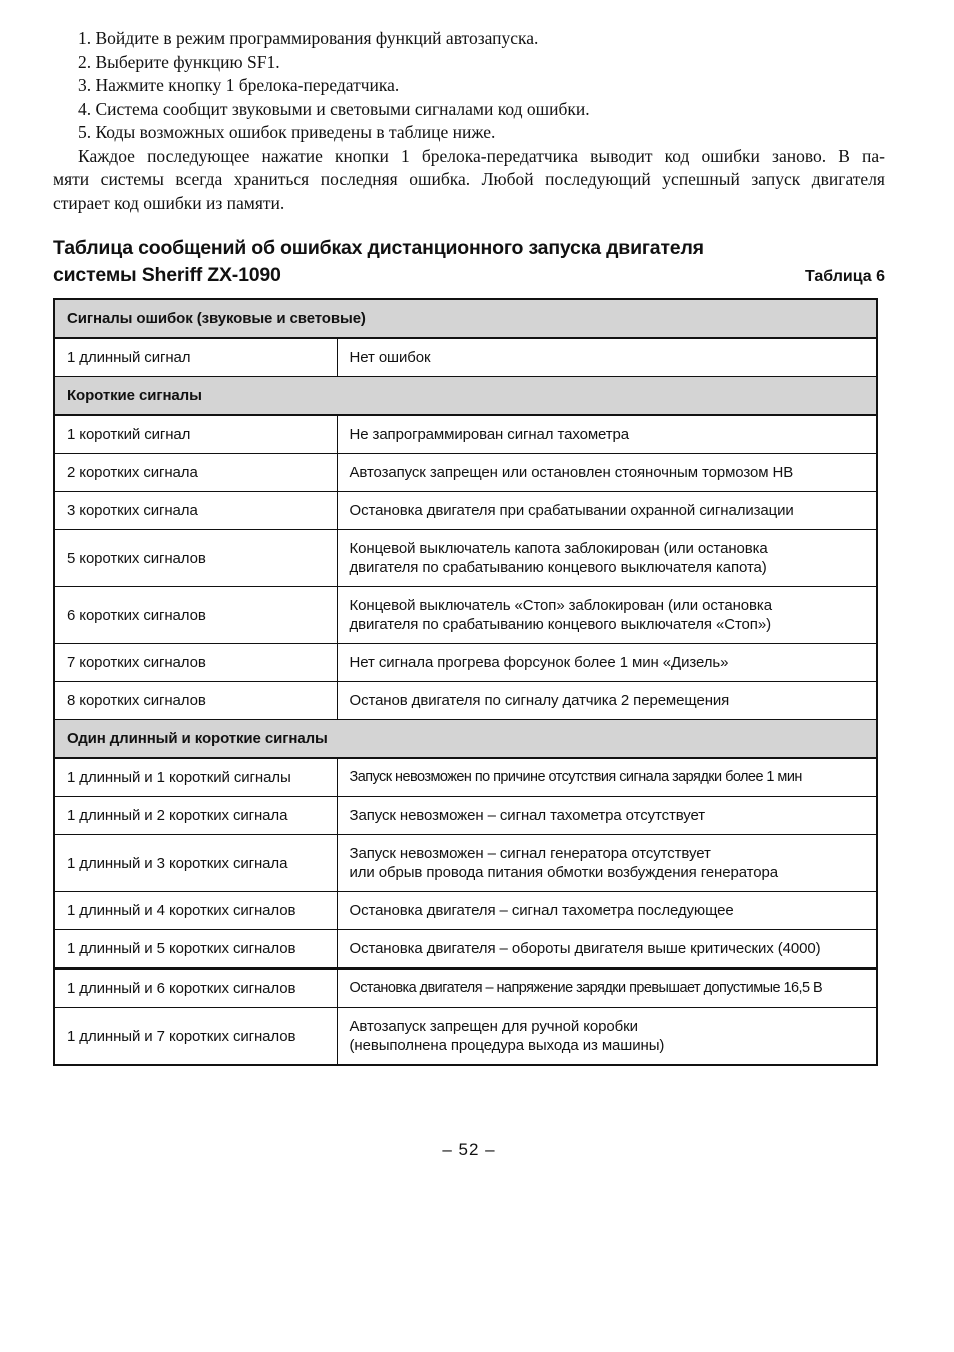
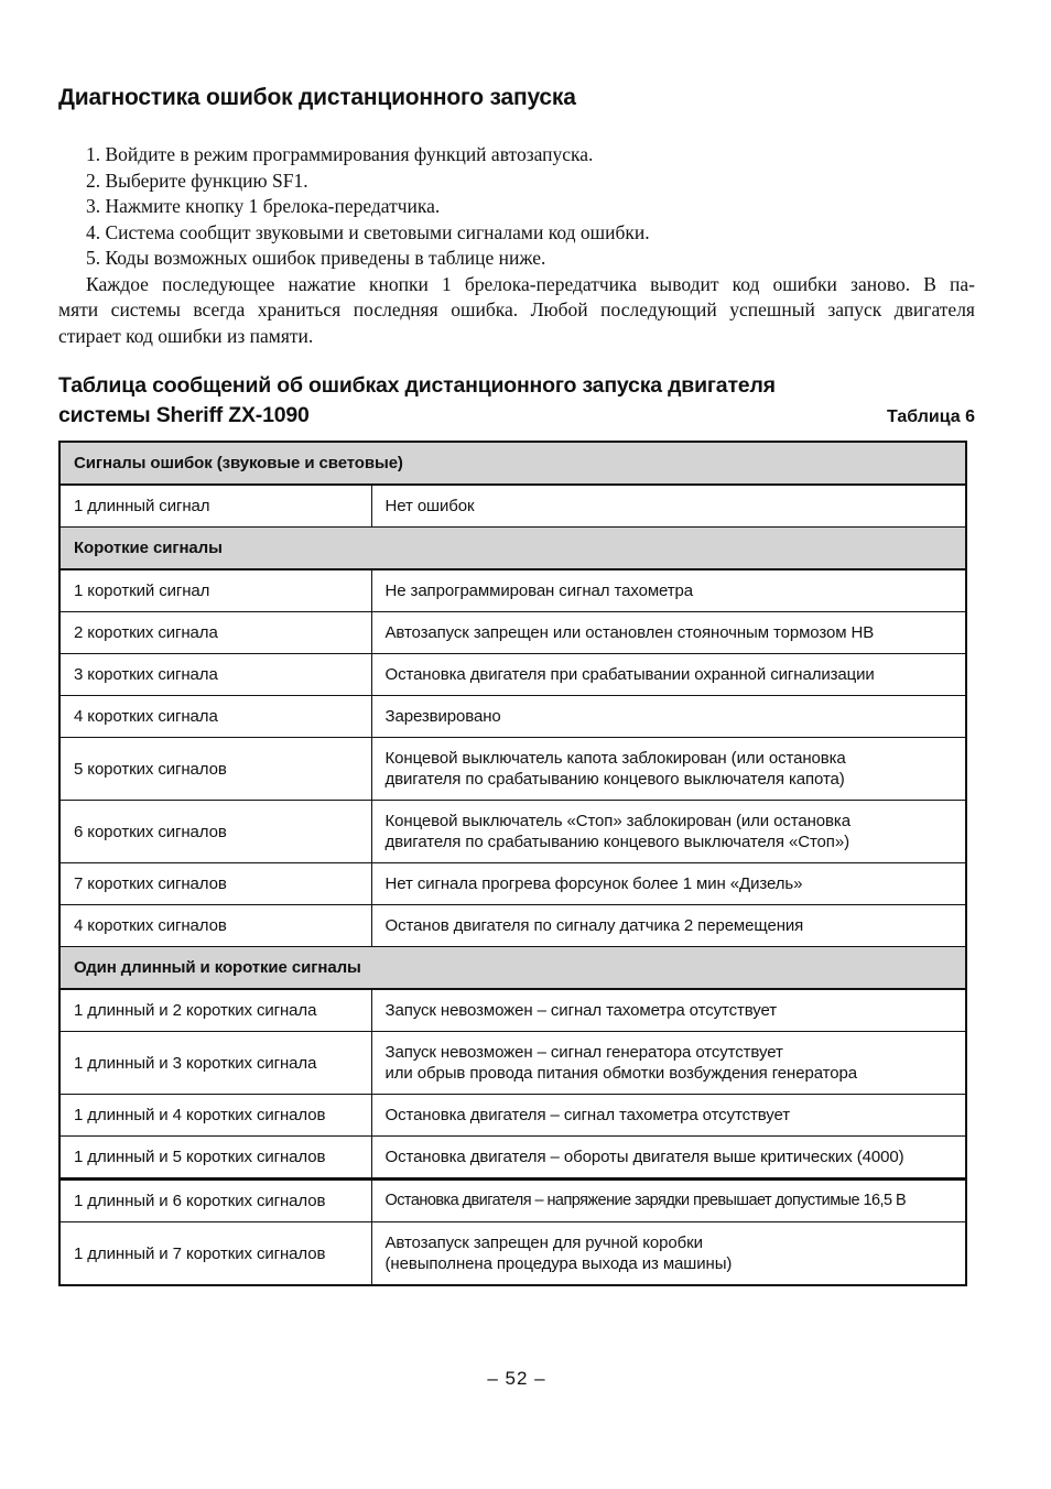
+ Диагностика ошибок дистанционного запуска
  1. Войдите в режим программирования функций автозапуска.
  2. Выберите функцию SF1.
  3. Нажмите кнопку 1 брелока-передатчика.
  4. Система сообщит звуковыми и световыми сигналами код ошибки.
  5. Коды возможных ошибок приведены в таблице ниже.
  Каждое последующее нажатие кнопки 1 брелока-передатчика выводит код ошибки заново. В па-
  мяти системы всегда храниться последняя ошибка. Любой последующий успешный запуск двигателя
  стирает код ошибки из памяти.
  Таблица сообщений об ошибках дистанционного запуска двигателя
  системы Sheriff ZX-1090
  Таблица 6
  Сигналы ошибок (звуковые и световые)
  1 длинный сигнал	Нет ошибок
  Короткие сигналы
  1 короткий сигнал	Не запрограммирован сигнал тахометра
  2 коротких сигнала	Автозапуск запрещен или остановлен стояночным тормозом НВ
  3 коротких сигнала	Остановка двигателя при срабатывании охранной сигнализации
+ 4 коротких сигнала	Зарезвировано
  5 коротких сигналов	Концевой выключатель капота заблокирован (или остановка двигателя по срабатыванию концевого выключателя капота)
  6 коротких сигналов	Концевой выключатель «Стоп» заблокирован (или остановка двигателя по срабатыванию концевого выключателя «Стоп»)
  7 коротких сигналов	Нет сигнала прогрева форсунок более 1 мин «Дизель»
- 8 коротких сигналов	Останов двигателя по сигналу датчика 2 перемещения
+ 4 коротких сигналов	Останов двигателя по сигналу датчика 2 перемещения
  Один длинный и короткие сигналы
- 1 длинный и 1 короткий сигналы	Запуск невозможен по причине отсутствия сигнала зарядки более 1 мин
  1 длинный и 2 коротких сигнала	Запуск невозможен – сигнал тахометра отсутствует
  1 длинный и 3 коротких сигнала	Запуск невозможен – сигнал генератора отсутствует или обрыв провода питания обмотки возбуждения генератора
- 1 длинный и 4 коротких сигналов	Остановка двигателя – сигнал тахометра последующее
+ 1 длинный и 4 коротких сигналов	Остановка двигателя – сигнал тахометра отсутствует
  1 длинный и 5 коротких сигналов	Остановка двигателя – обороты двигателя выше критических (4000)
  1 длинный и 6 коротких сигналов	Остановка двигателя – напряжение зарядки превышает допустимые 16,5 В
  1 длинный и 7 коротких сигналов	Автозапуск запрещен для ручной коробки (невыполнена процедура выхода из машины)
  – 52 –
